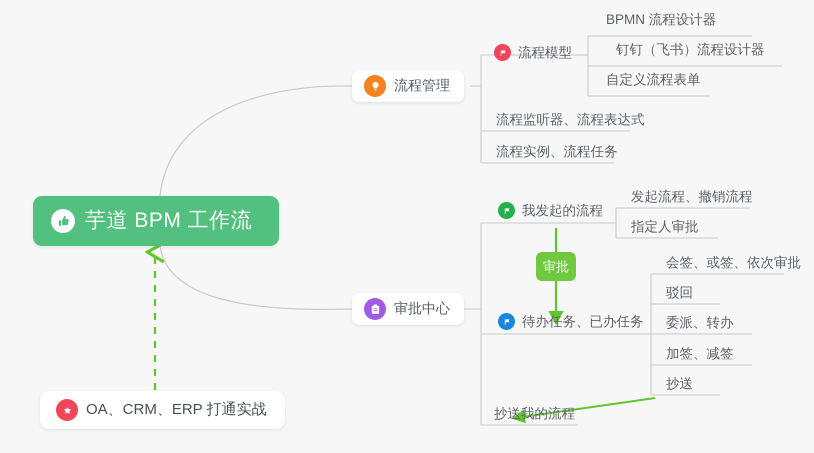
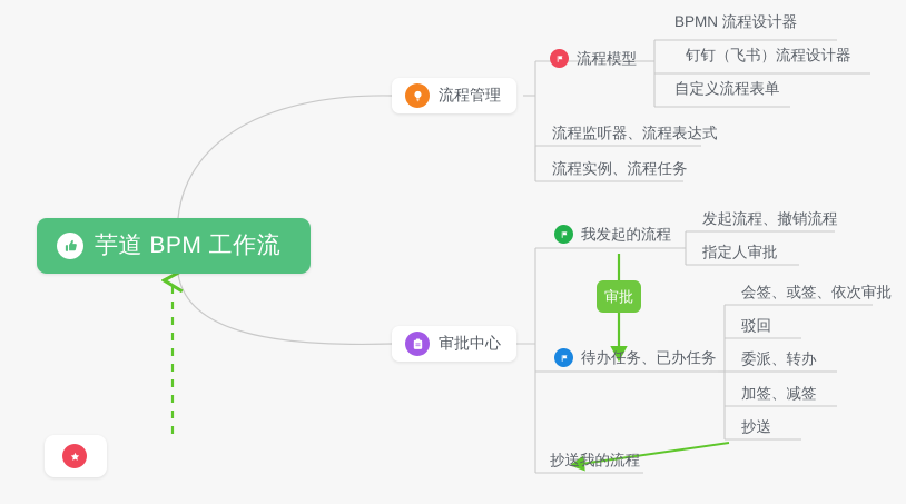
  芋道 BPM 工作流
  流程管理
  审批中心
  流程模型
  BPMN 流程设计器
  钉钉（飞书）流程设计器
  自定义流程表单
  流程监听器、流程表达式
  流程实例、流程任务
  我发起的流程
  发起流程、撤销流程
  指定人审批
  待办任务、已办任务
  会签、或签、依次审批
  驳回
  委派、转办
  加签、减签
  抄送
  抄送我的流程
  审批
- OA、CRM、ERP 打通实战
